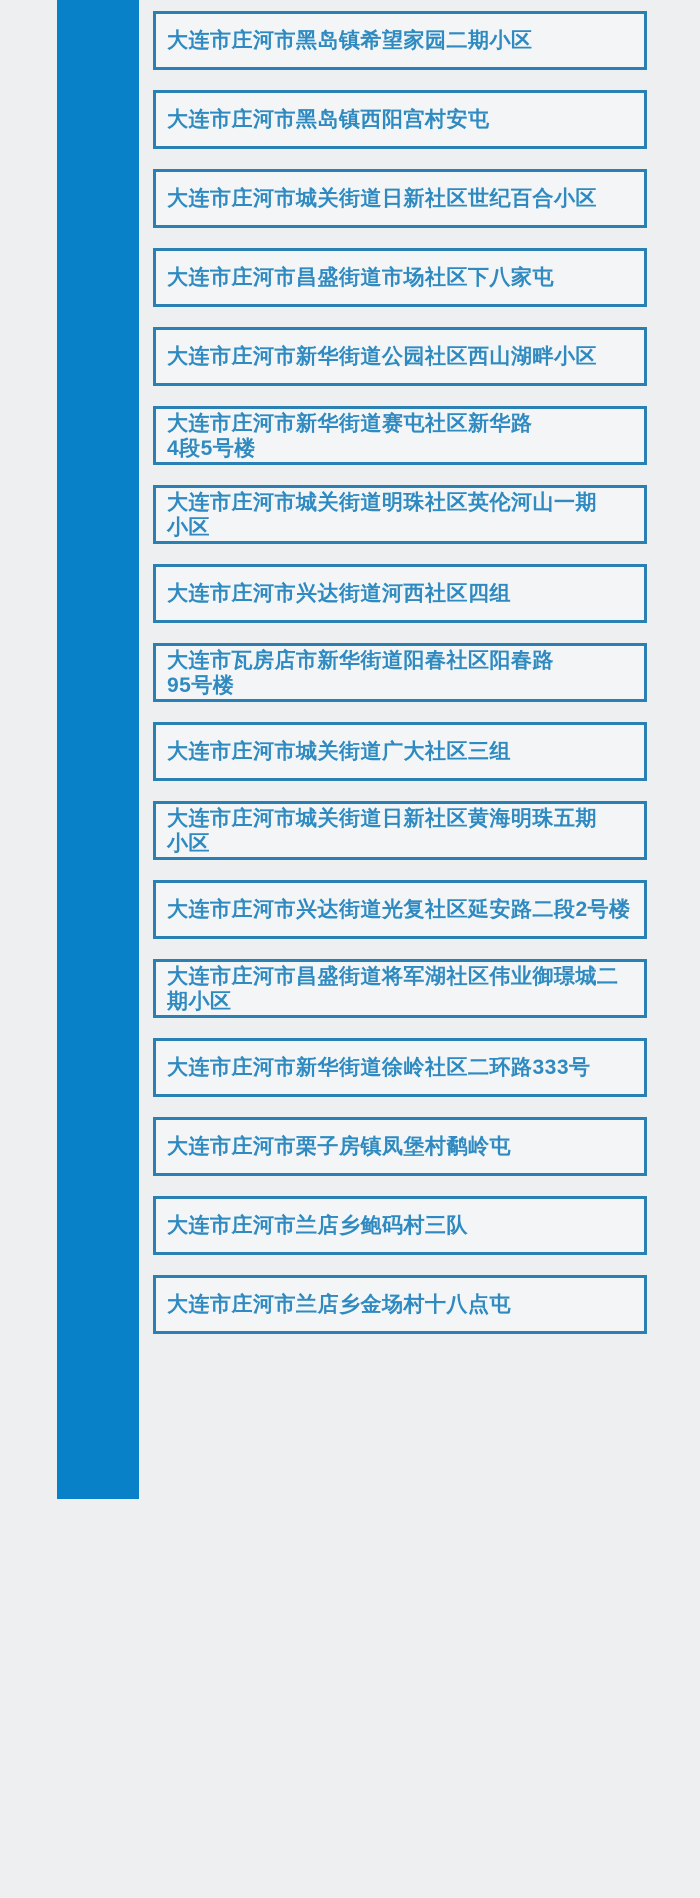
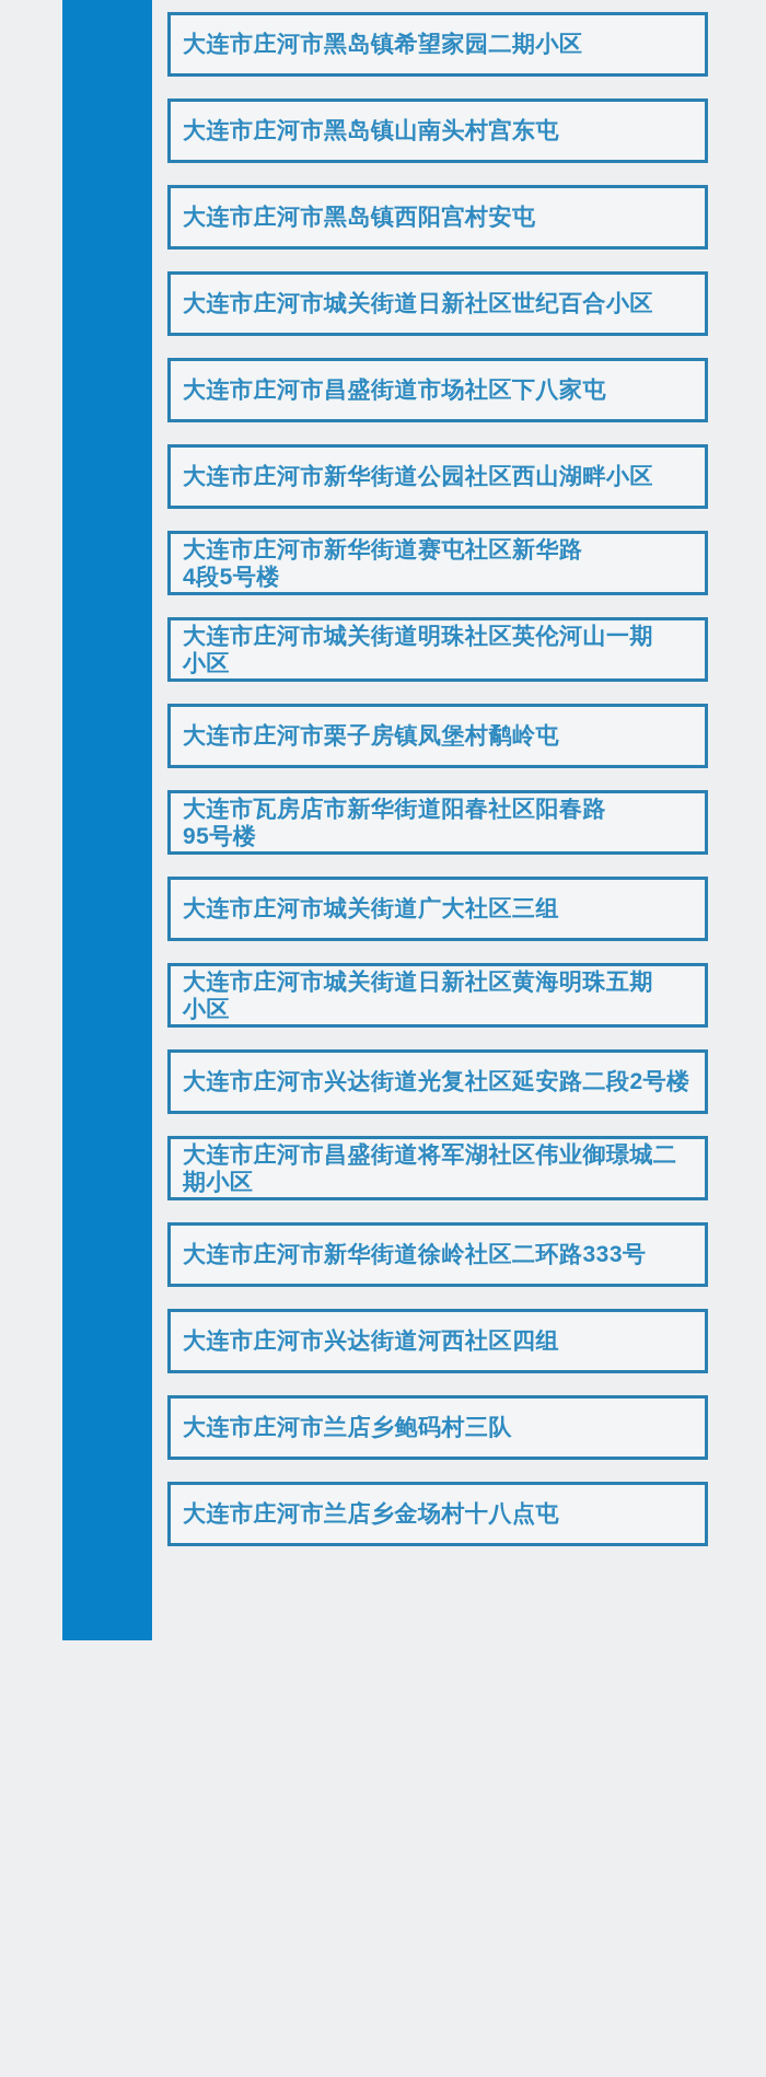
  大连市庄河市黑岛镇希望家园二期小区
+ 大连市庄河市黑岛镇山南头村宫东屯
  大连市庄河市黑岛镇西阳宫村安屯
  大连市庄河市城关街道日新社区世纪百合小区
  大连市庄河市昌盛街道市场社区下八家屯
  大连市庄河市新华街道公园社区西山湖畔小区
  大连市庄河市新华街道赛屯社区新华路
  4段5号楼
  大连市庄河市城关街道明珠社区英伦河山一期
  小区
- 大连市庄河市兴达街道河西社区四组
+ 大连市庄河市栗子房镇凤堡村鹬岭屯
  大连市瓦房店市新华街道阳春社区阳春路
  95号楼
  大连市庄河市城关街道广大社区三组
  大连市庄河市城关街道日新社区黄海明珠五期
  小区
  大连市庄河市兴达街道光复社区延安路二段2号楼
  大连市庄河市昌盛街道将军湖社区伟业御璟城二
  期小区
  大连市庄河市新华街道徐岭社区二环路333号
- 大连市庄河市栗子房镇凤堡村鹬岭屯
+ 大连市庄河市兴达街道河西社区四组
  大连市庄河市兰店乡鲍码村三队
  大连市庄河市兰店乡金场村十八点屯
